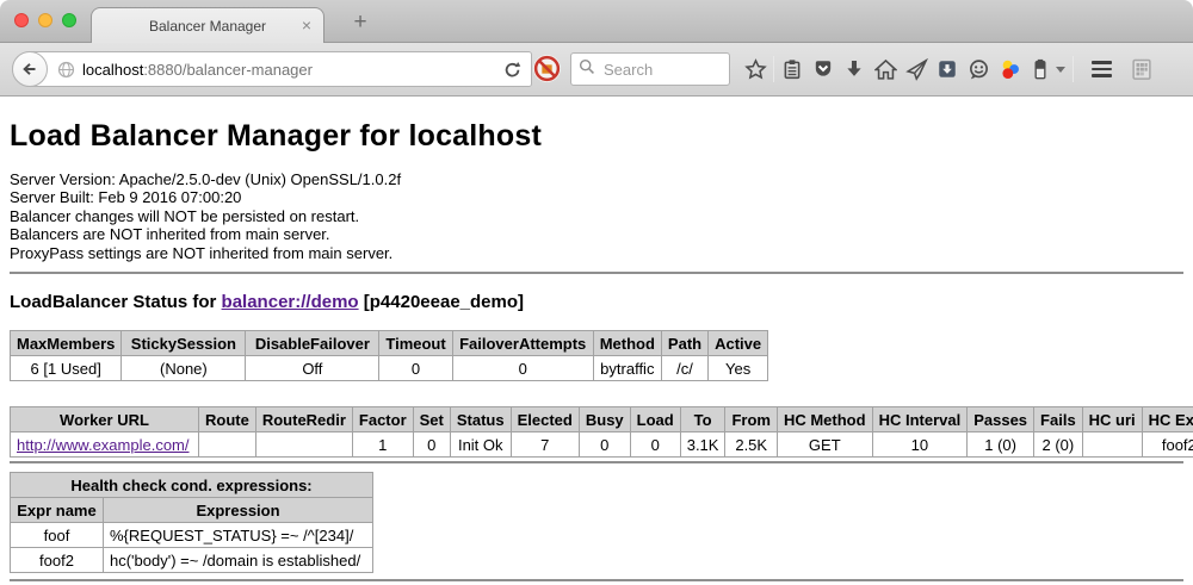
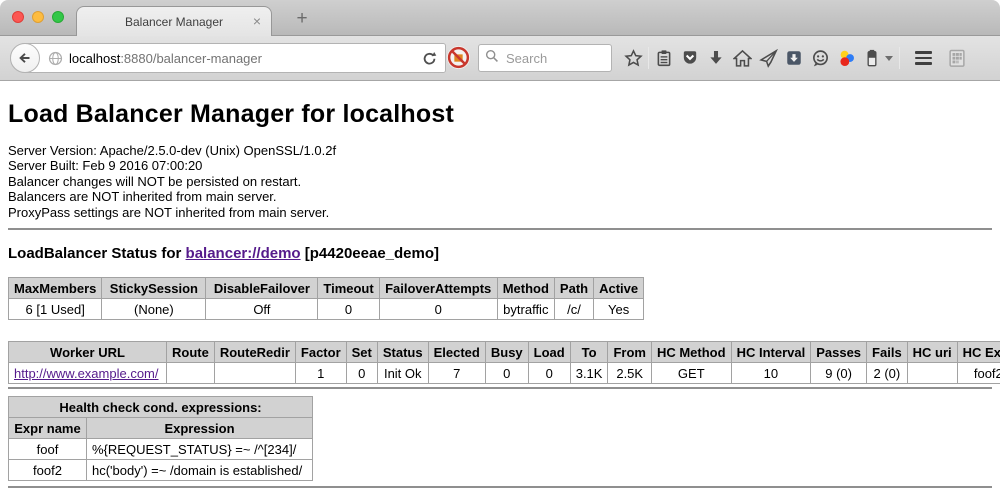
  Balancer Manager
  ×
  +
  localhost:8880/balancer-manager
  Search
  Load Balancer Manager for localhost
  Server Version: Apache/2.5.0-dev (Unix) OpenSSL/1.0.2f
  Server Built: Feb 9 2016 07:00:20
  Balancer changes will NOT be persisted on restart.
  Balancers are NOT inherited from main server.
  ProxyPass settings are NOT inherited from main server.
  LoadBalancer Status for balancer://demo [p4420eeae_demo]
  MaxMembers	StickySession	DisableFailover	Timeout	FailoverAttempts	Method	Path	Active
  6 [1 Used]	(None)	Off	0	0	bytraffic	/c/	Yes
  Worker URL	Route	RouteRedir	Factor	Set	Status	Elected	Busy	Load	To	From	HC Method	HC Interval	Passes	Fails	HC uri	HC Ex
- http://www.example.com/			1	0	Init Ok	7	0	0	3.1K	2.5K	GET	10	1 (0)	2 (0)		foof2
+ http://www.example.com/			1	0	Init Ok	7	0	0	3.1K	2.5K	GET	10	9 (0)	2 (0)		foof2
  Health check cond. expressions:
  Expr name	Expression
  foof	%{REQUEST_STATUS} =~ /^[234]/
  foof2	hc('body') =~ /domain is established/
